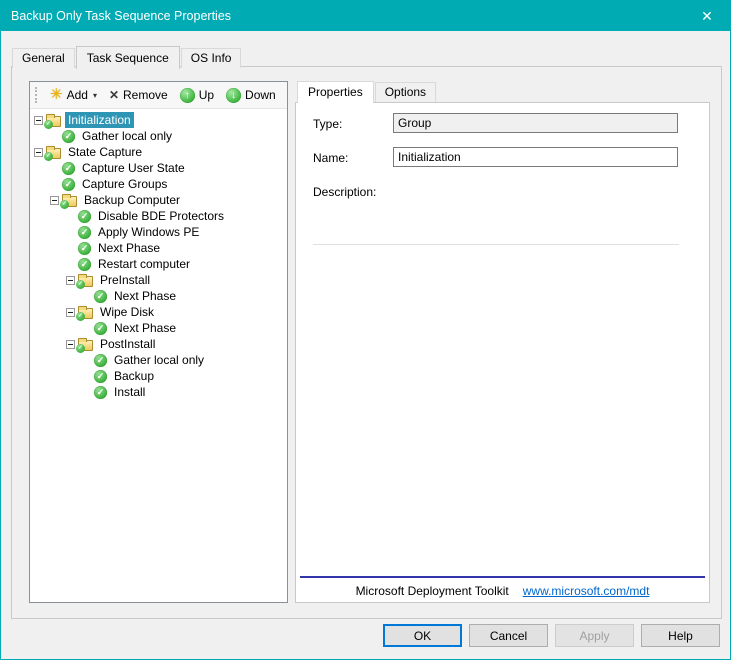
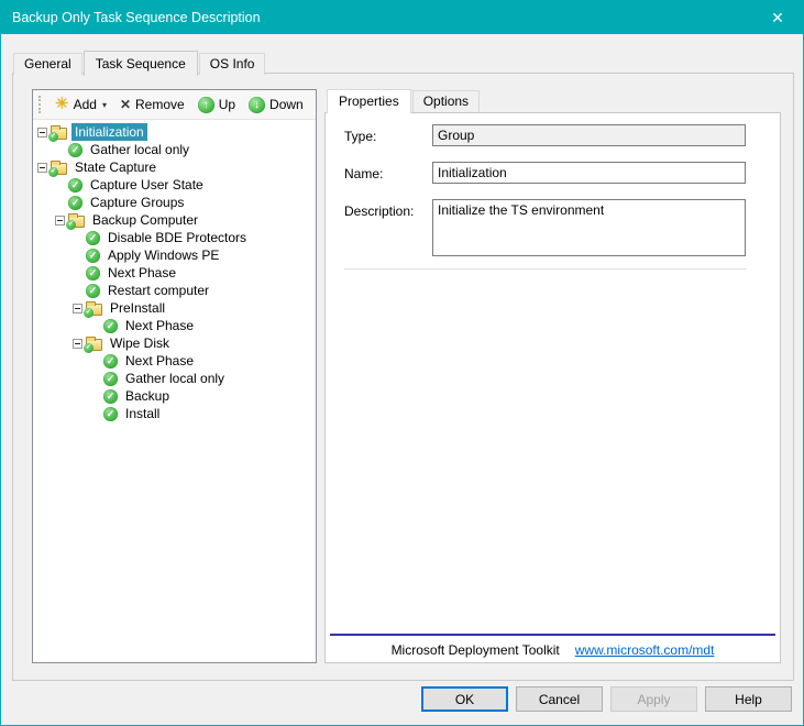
- Backup Only Task Sequence Properties
+ Backup Only Task Sequence Description
  ✕
  General
  Task Sequence
  OS Info
  ✳
  Add
  ▾
  ✕
  Remove
  ↑
  Up
  ↓
  Down
  Initialization
  Gather local only
  State Capture
  Capture User State
  Capture Groups
  Backup Computer
  Disable BDE Protectors
  Apply Windows PE
  Next Phase
  Restart computer
  PreInstall
  Next Phase
  Wipe Disk
  Next Phase
- PostInstall
  Gather local only
  Backup
  Install
  Properties
  Options
  Type:
  Group
  Name:
  Initialization
  Description:
+ Initialize the TS environment
  Microsoft Deployment Toolkit
  www.microsoft.com/mdt
  OK
  Cancel
  Apply
  Help
